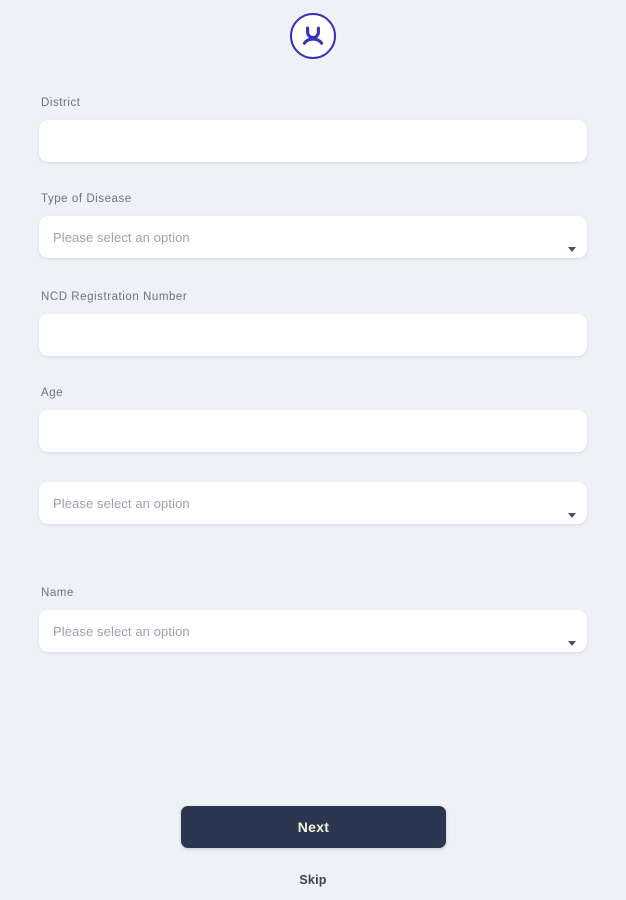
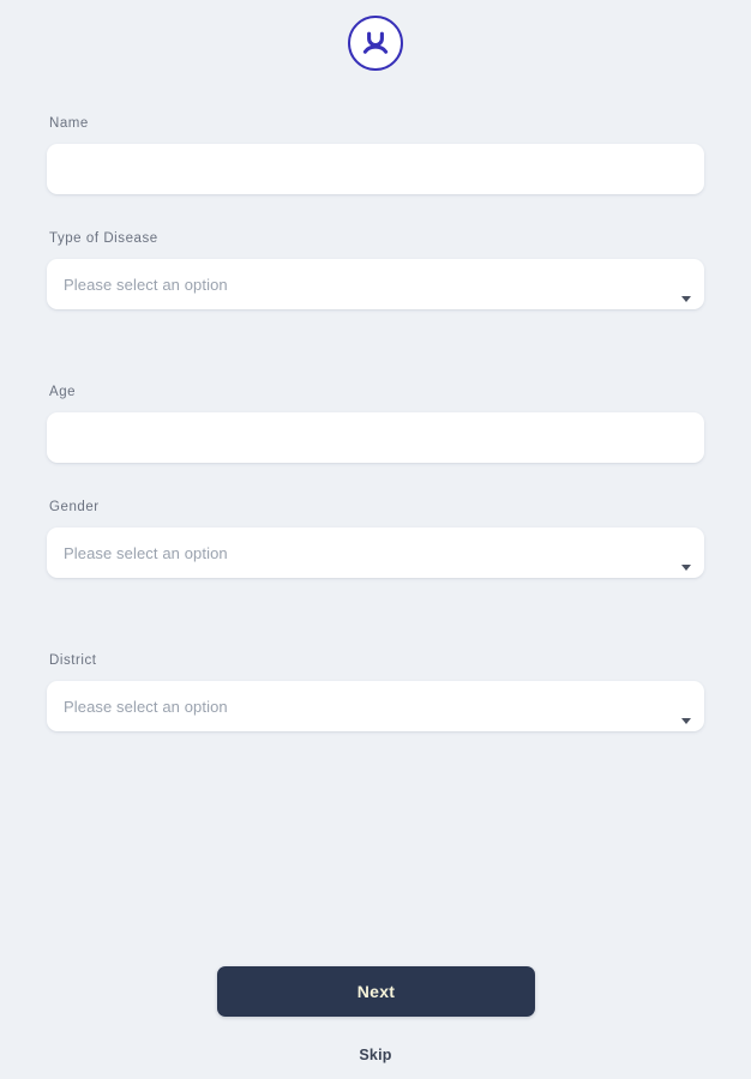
- District
+ Name
  Type of Disease
  Please select an option
- NCD Registration Number
  Age
+ Gender
  Please select an option
- Name
+ District
  Please select an option
  Next
  Skip
